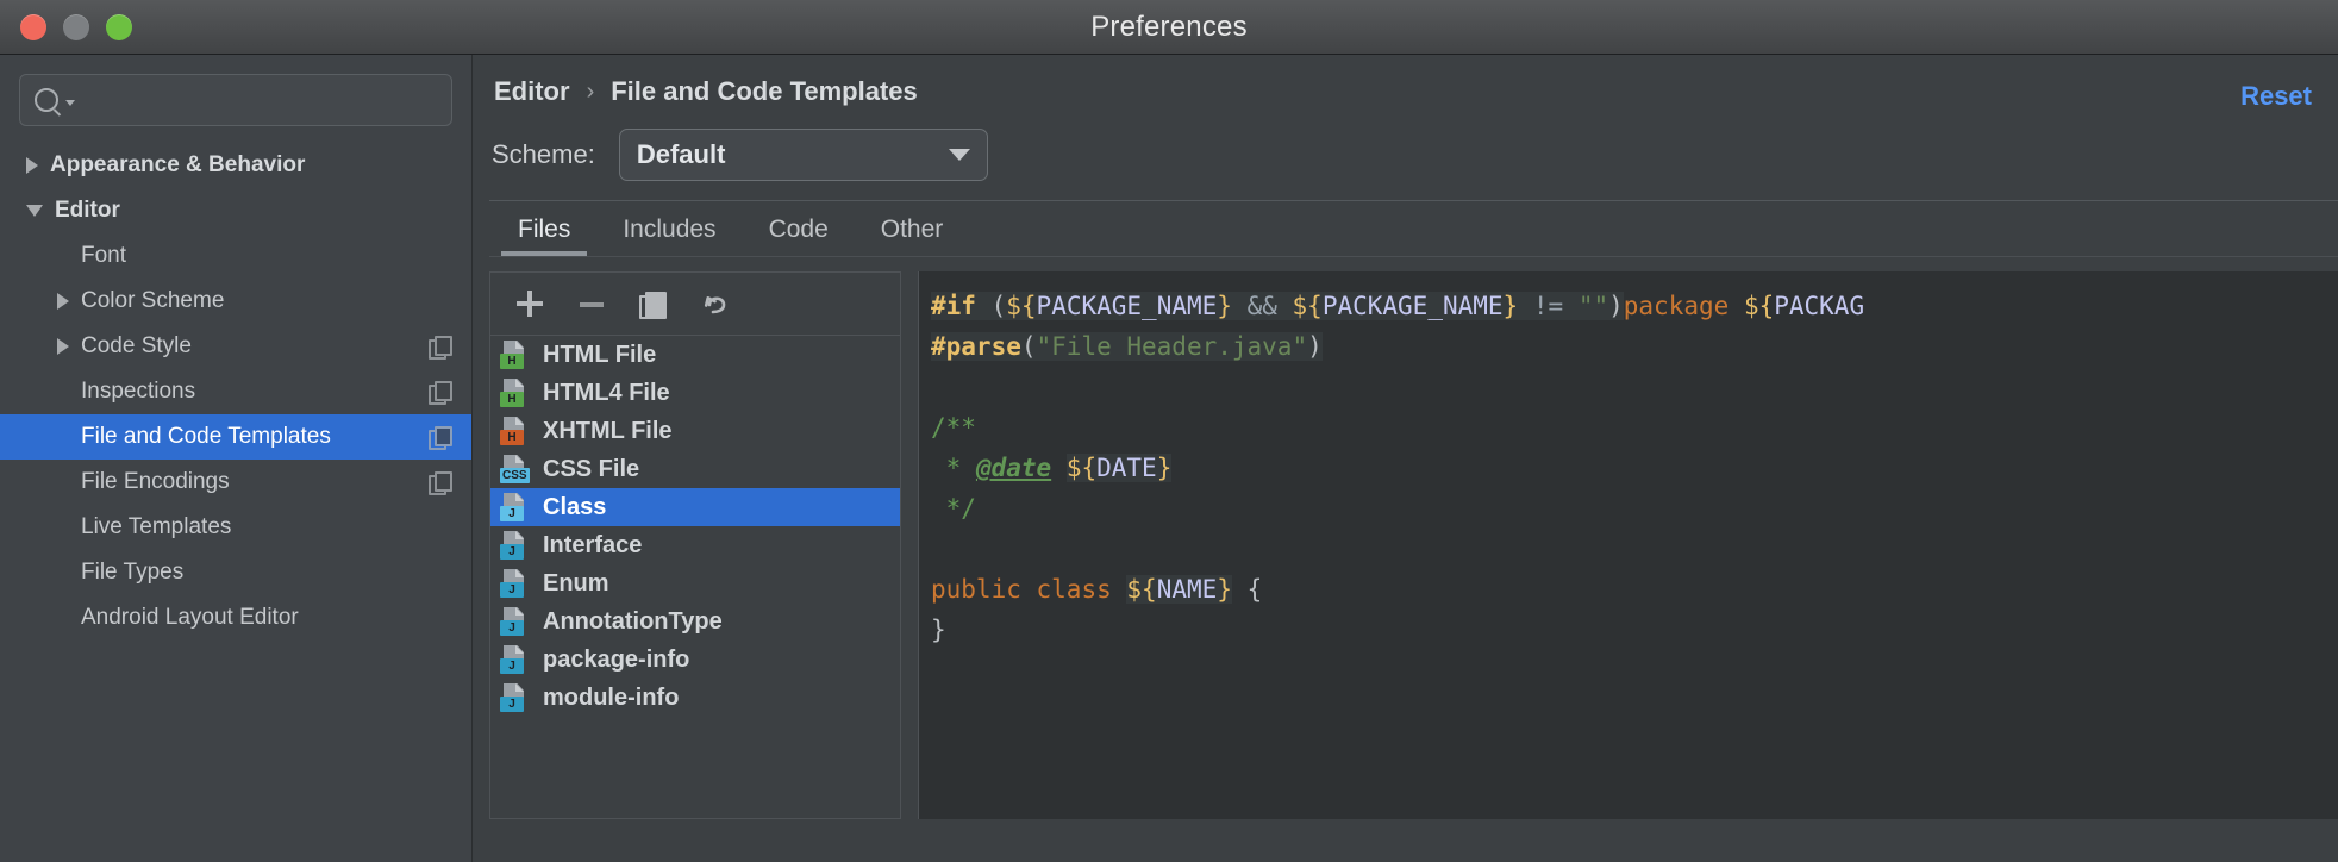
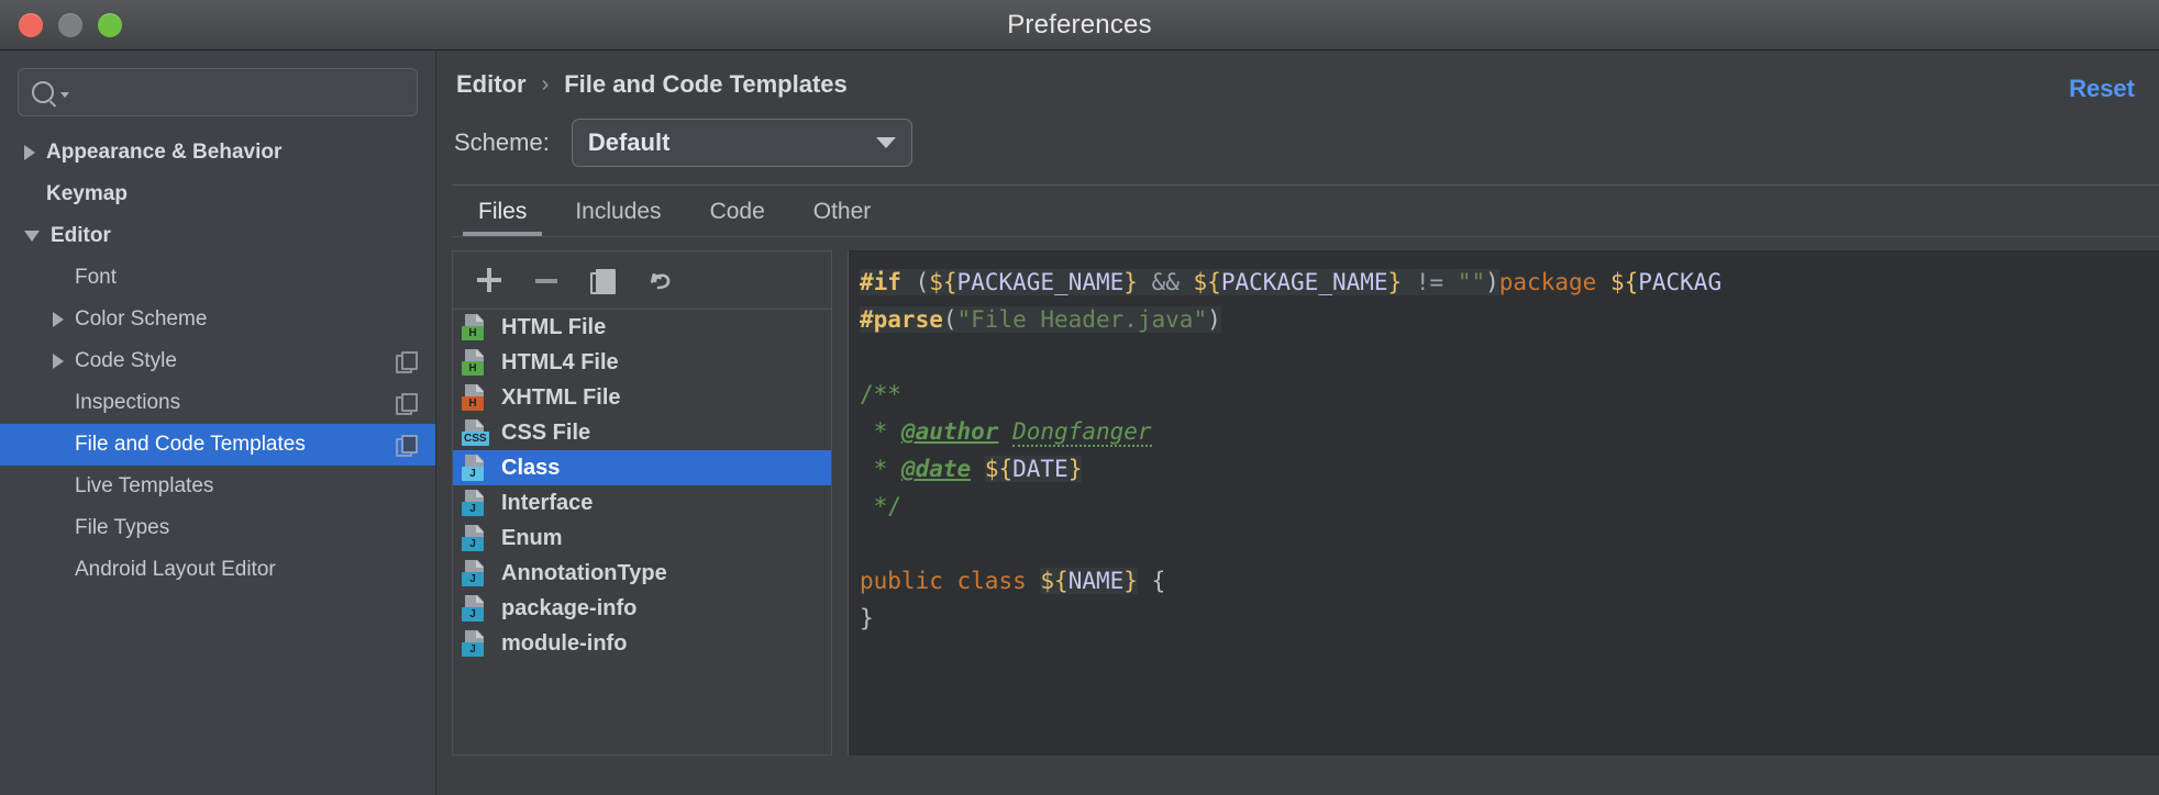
  Preferences
  Appearance & Behavior
+ Keymap
  Editor
  Font
  Color Scheme
  Code Style
  Inspections
  File and Code Templates
- File Encodings
  Live Templates
  File Types
  Android Layout Editor
  Editor
  ›
  File and Code Templates
  Reset
  Scheme:
  Default
  Files
  Includes
  Code
  Other
  H
  HTML File
  H
  HTML4 File
  H
  XHTML File
  CSS
  CSS File
  J
  Class
  J
  Interface
  J
  Enum
  J
  AnnotationType
  J
  package-info
  J
  module-info
  #if (${PACKAGE_NAME} && ${PACKAGE_NAME} != "")package ${PACKAG
  #parse("File Header.java")
  /**
+ * @author Dongfanger
  * @date ${DATE}
  */
  public class ${NAME} {
  }
